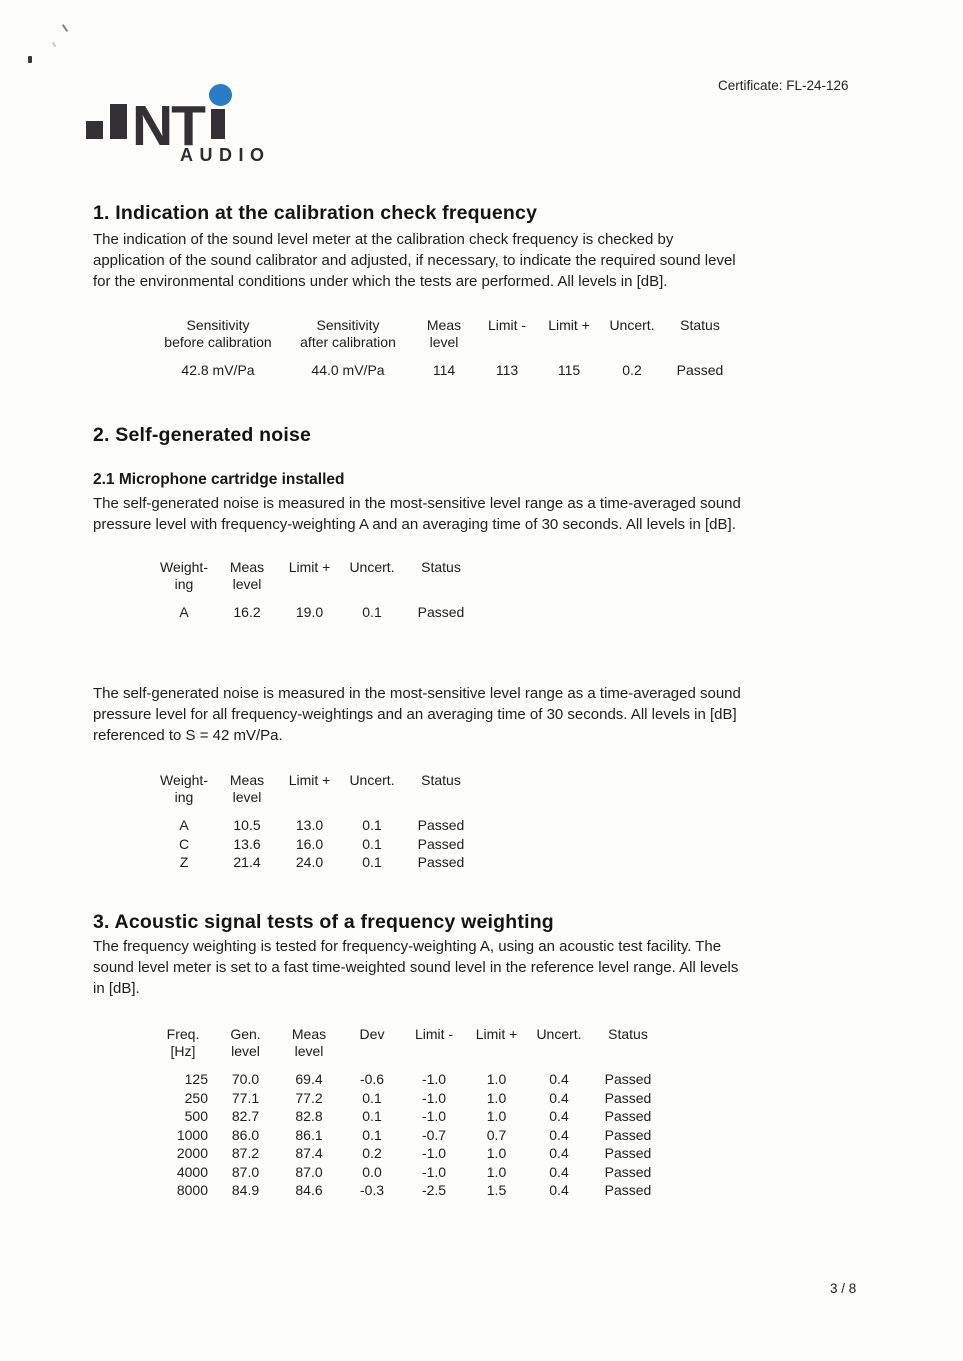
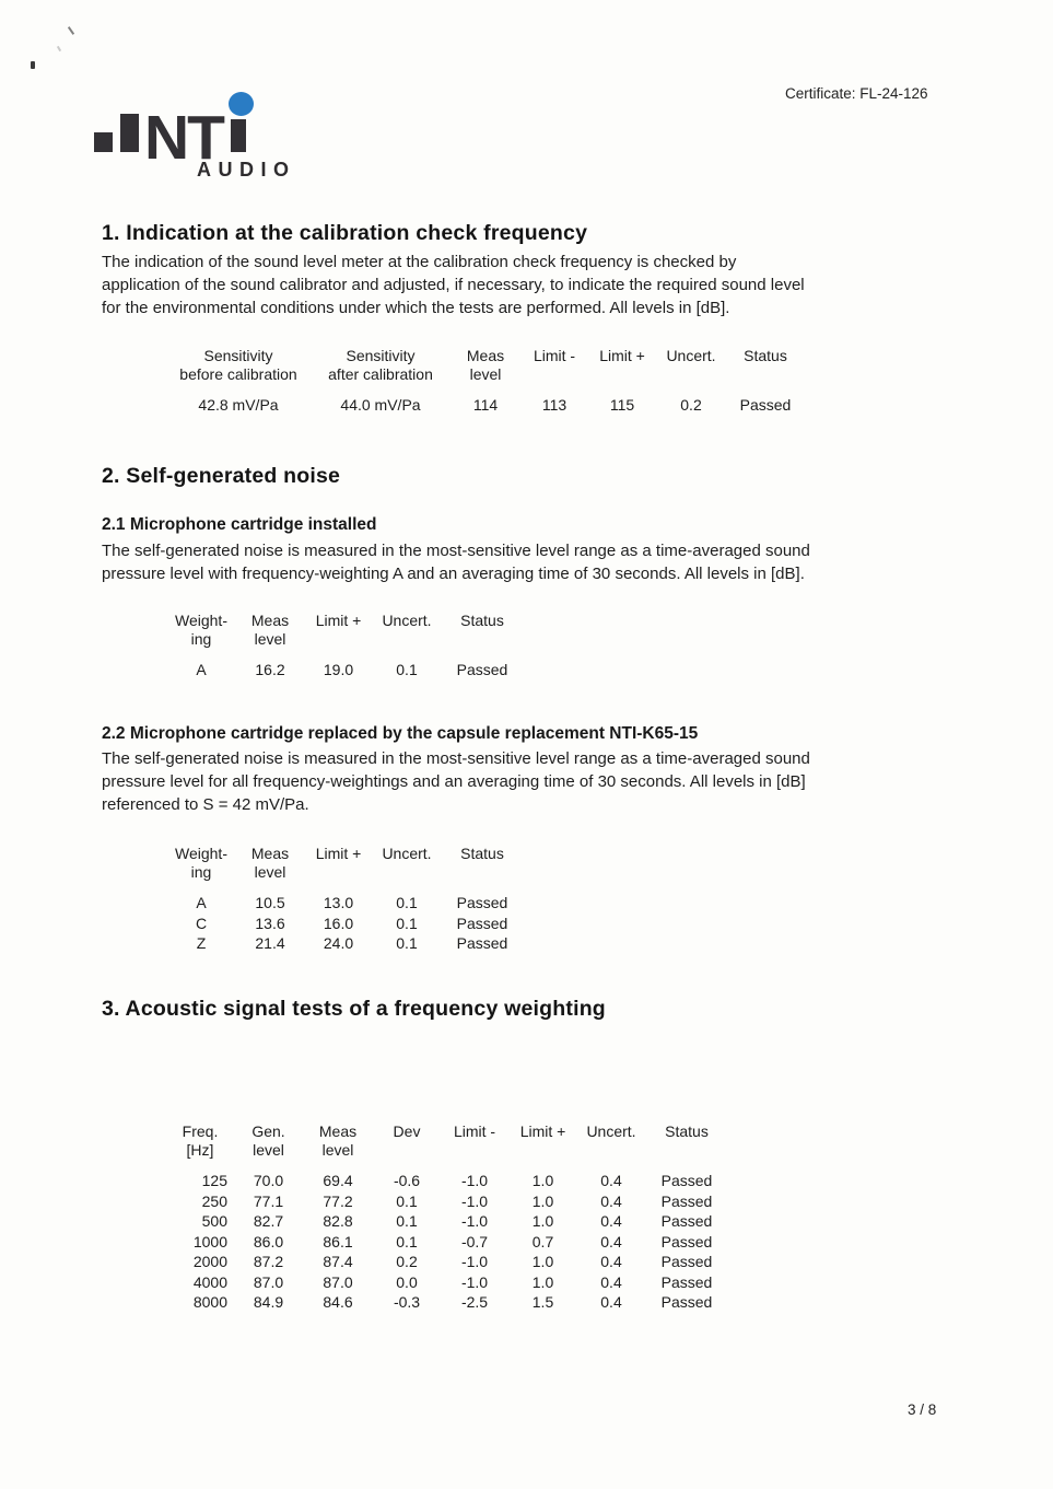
  NT
  AUDIO
  Certificate: FL-24-126
  1. Indication at the calibration check frequency
  The indication of the sound level meter at the calibration check frequency is checked by
  application of the sound calibrator and adjusted, if necessary, to indicate the required sound level
  for the environmental conditions under which the tests are performed. All levels in [dB].
  Sensitivity
  before calibration
  Sensitivity
  after calibration
  Meas
  level
  Limit -
  Limit +
  Uncert.
  Status
  42.8 mV/Pa
  44.0 mV/Pa
  114
  113
  115
  0.2
  Passed
  2. Self-generated noise
  2.1 Microphone cartridge installed
  The self-generated noise is measured in the most-sensitive level range as a time-averaged sound
  pressure level with frequency-weighting A and an averaging time of 30 seconds. All levels in [dB].
  Weight-
  ing
  Meas
  level
  Limit +
  Uncert.
  Status
  A
  16.2
  19.0
  0.1
  Passed
+ 2.2 Microphone cartridge replaced by the capsule replacement NTI-K65-15
  The self-generated noise is measured in the most-sensitive level range as a time-averaged sound
  pressure level for all frequency-weightings and an averaging time of 30 seconds. All levels in [dB]
  referenced to S = 42 mV/Pa.
  Weight-
  ing
  Meas
  level
  Limit +
  Uncert.
  Status
  A
  10.5
  13.0
  0.1
  Passed
  C
  13.6
  16.0
  0.1
  Passed
  Z
  21.4
  24.0
  0.1
  Passed
  3. Acoustic signal tests of a frequency weighting
- The frequency weighting is tested for frequency-weighting A, using an acoustic test facility. The
- sound level meter is set to a fast time-weighted sound level in the reference level range. All levels
- in [dB].
  Freq.
  [Hz]
  Gen.
  level
  Meas
  level
  Dev
  Limit -
  Limit +
  Uncert.
  Status
  125
  70.0
  69.4
  -0.6
  -1.0
  1.0
  0.4
  Passed
  250
  77.1
  77.2
  0.1
  -1.0
  1.0
  0.4
  Passed
  500
  82.7
  82.8
  0.1
  -1.0
  1.0
  0.4
  Passed
  1000
  86.0
  86.1
  0.1
  -0.7
  0.7
  0.4
  Passed
  2000
  87.2
  87.4
  0.2
  -1.0
  1.0
  0.4
  Passed
  4000
  87.0
  87.0
  0.0
  -1.0
  1.0
  0.4
  Passed
  8000
  84.9
  84.6
  -0.3
  -2.5
  1.5
  0.4
  Passed
  3 / 8
